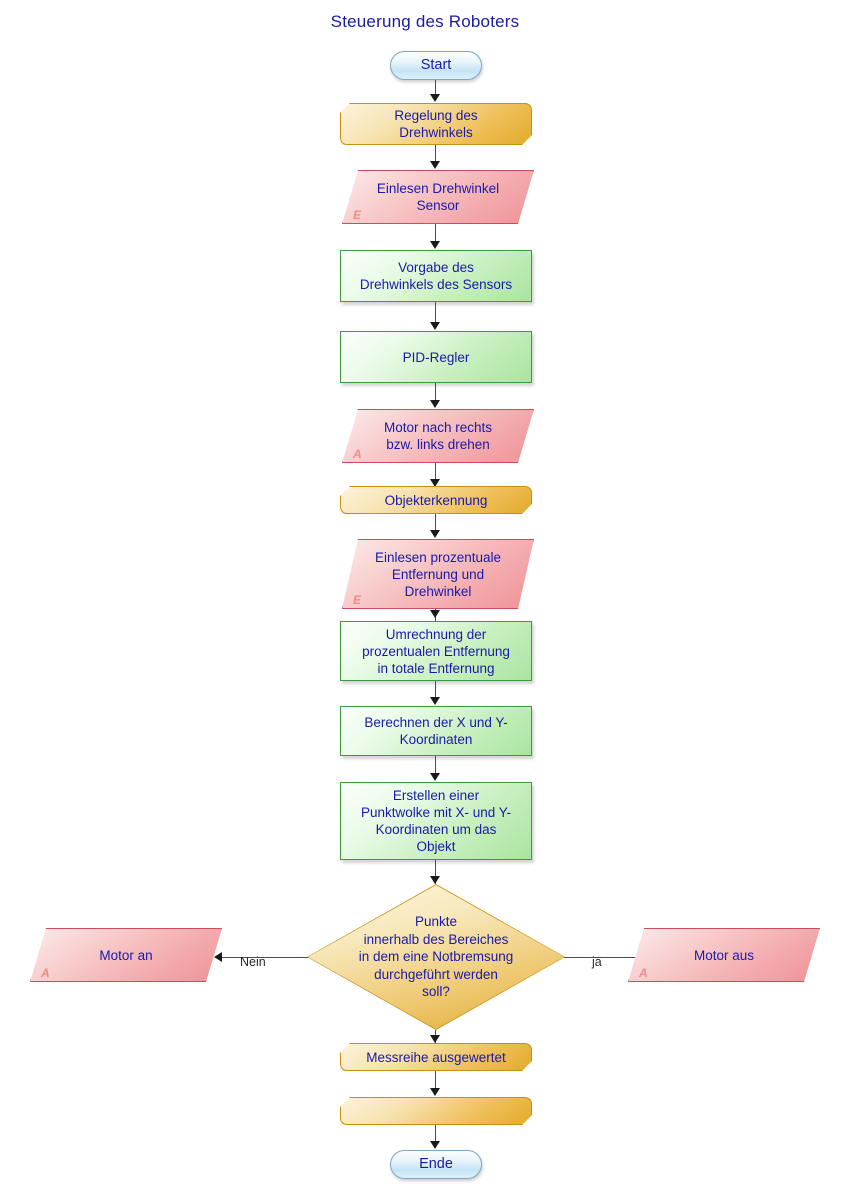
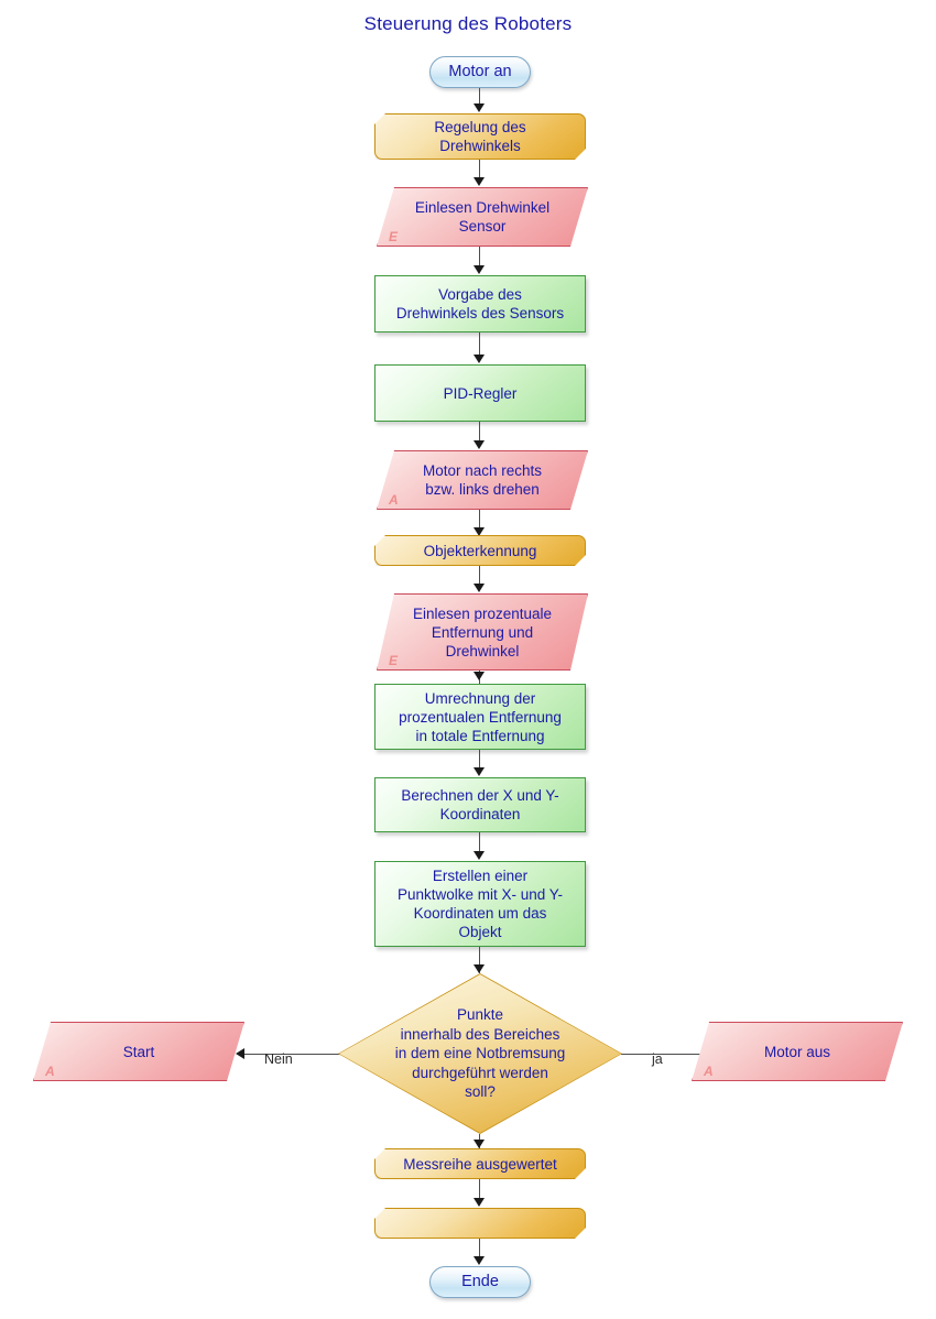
  Steuerung des Roboters
- Start
+ Motor an
  Regelung des
  Drehwinkels
  Einlesen Drehwinkel
  Sensor
  E
  Vorgabe des
  Drehwinkels des Sensors
  PID-Regler
  Motor nach rechts
  bzw. links drehen
  A
  Objekterkennung
  Einlesen prozentuale
  Entfernung und
  Drehwinkel
  E
  Umrechnung der
  prozentualen Entfernung
  in totale Entfernung
  Berechnen der X und Y-
  Koordinaten
  Erstellen einer
  Punktwolke mit X- und Y-
  Koordinaten um das
  Objekt
  Punkte
  innerhalb des Bereiches
  in dem eine Notbremsung
  durchgeführt werden
  soll?
  Nein
- Motor an
+ Start
  A
  ja
  Motor aus
  A
  Messreihe ausgewertet
  Ende
